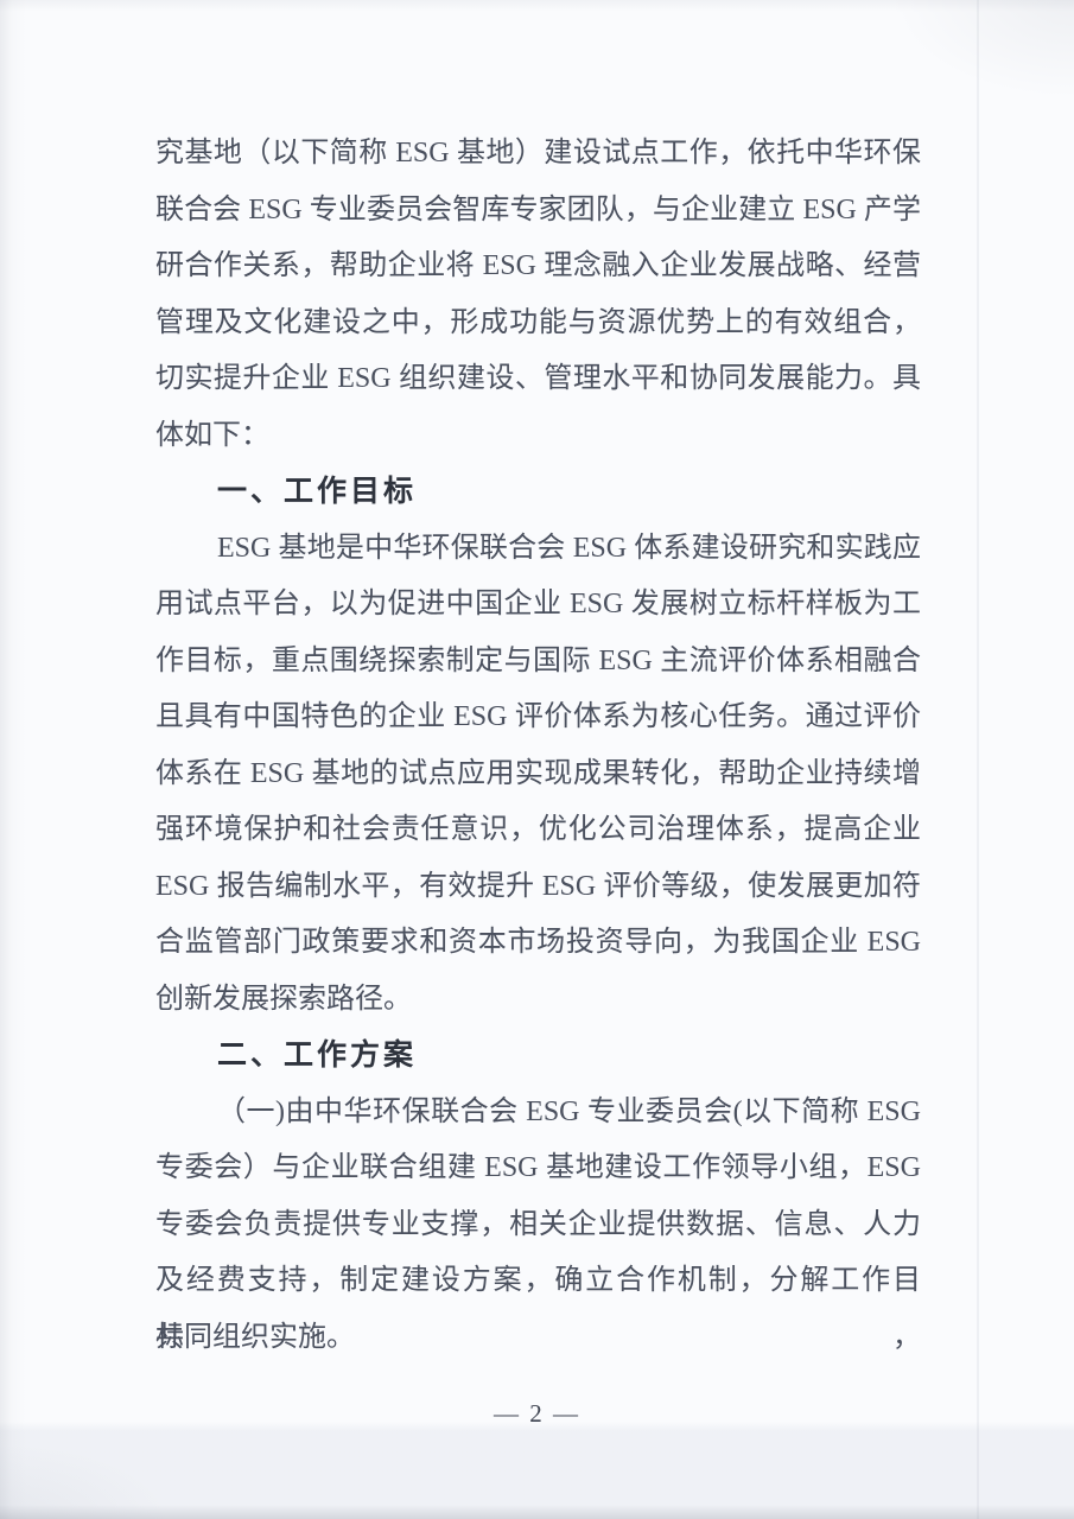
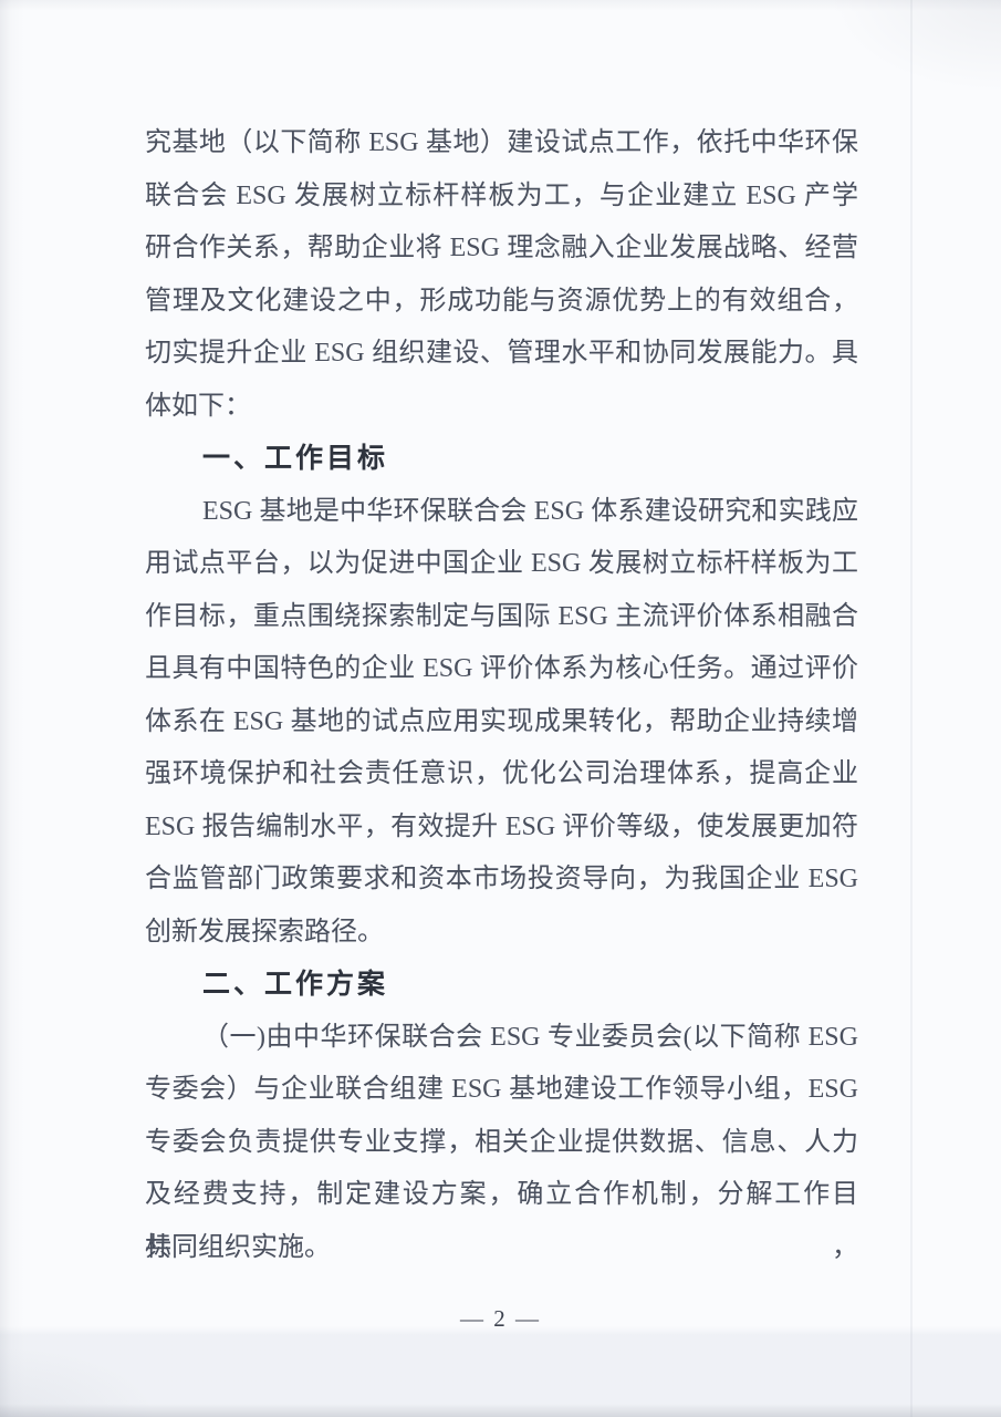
  究基地（以下简称 ESG 基地）建设试点工作，依托中华环保
- 联合会 ESG 专业委员会智库专家团队，与企业建立 ESG 产学
+ 联合会 ESG 发展树立标杆样板为工，与企业建立 ESG 产学
  研合作关系，帮助企业将 ESG 理念融入企业发展战略、经营
  管理及文化建设之中，形成功能与资源优势上的有效组合，
  切实提升企业 ESG 组织建设、管理水平和协同发展能力。具
  体如下：
  一、工作目标
  ESG 基地是中华环保联合会 ESG 体系建设研究和实践应
  用试点平台，以为促进中国企业 ESG 发展树立标杆样板为工
  作目标，重点围绕探索制定与国际 ESG 主流评价体系相融合
  且具有中国特色的企业 ESG 评价体系为核心任务。通过评价
  体系在 ESG 基地的试点应用实现成果转化，帮助企业持续增
  强环境保护和社会责任意识，优化公司治理体系，提高企业
  ESG 报告编制水平，有效提升 ESG 评价等级，使发展更加符
  合监管部门政策要求和资本市场投资导向，为我国企业 ESG
  创新发展探索路径。
  二、工作方案
  （一)由中华环保联合会 ESG 专业委员会(以下简称 ESG
  专委会）与企业联合组建 ESG 基地建设工作领导小组，ESG
  专委会负责提供专业支撑，相关企业提供数据、信息、人力
  及经费支持，制定建设方案，确立合作机制，分解工作目标，
  共同组织实施。
  — 2 —
